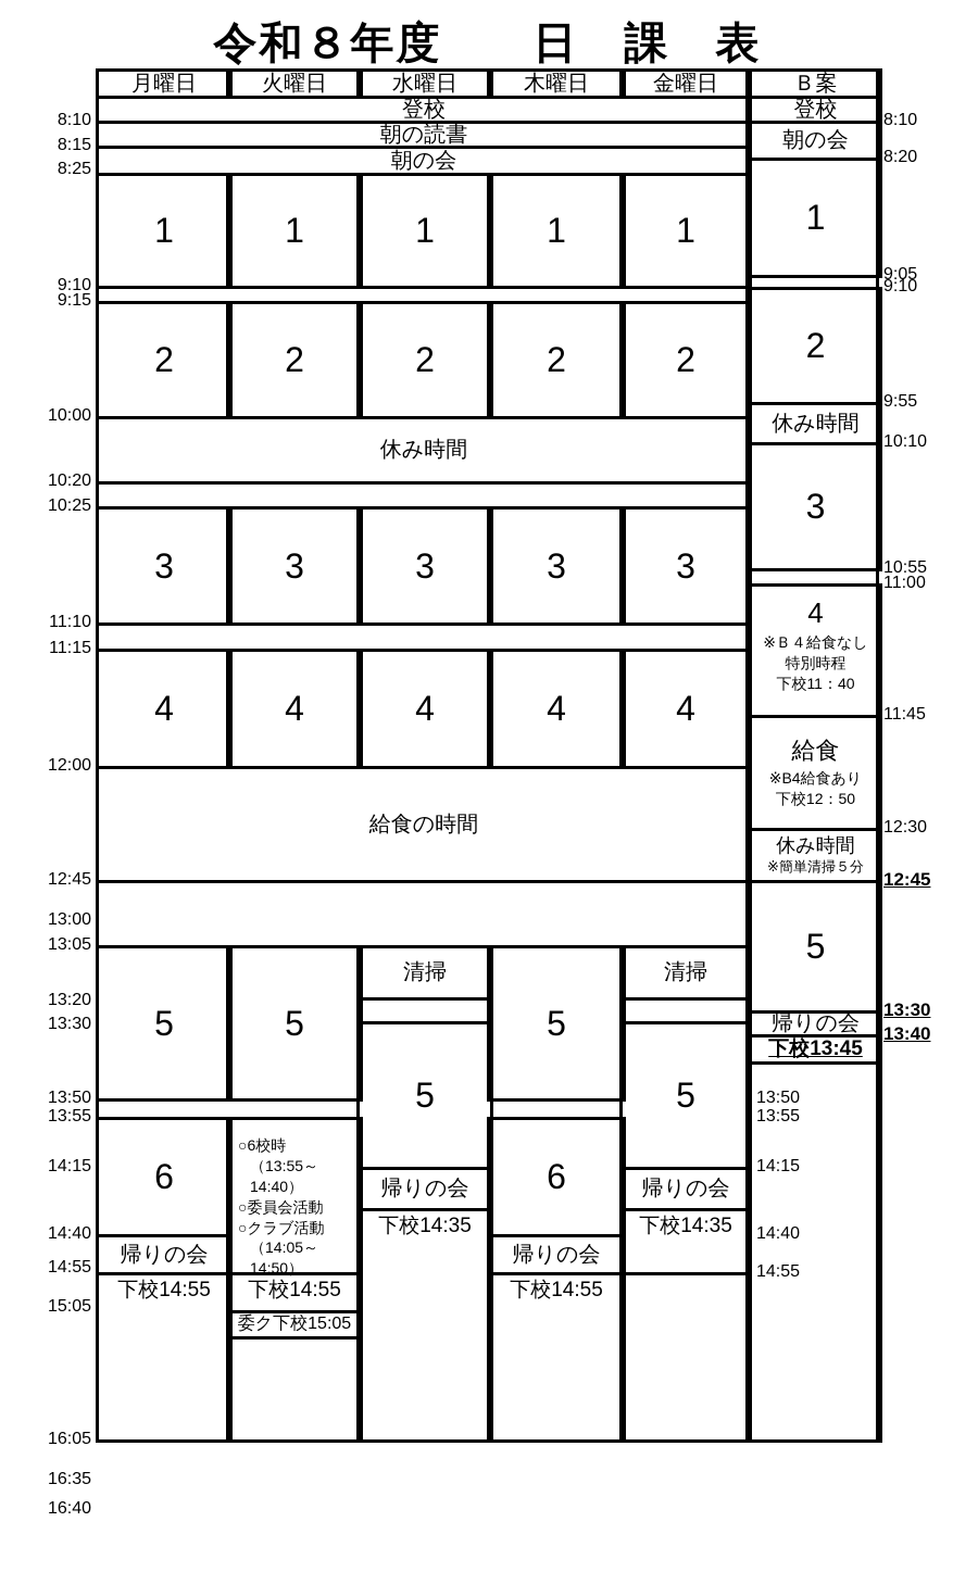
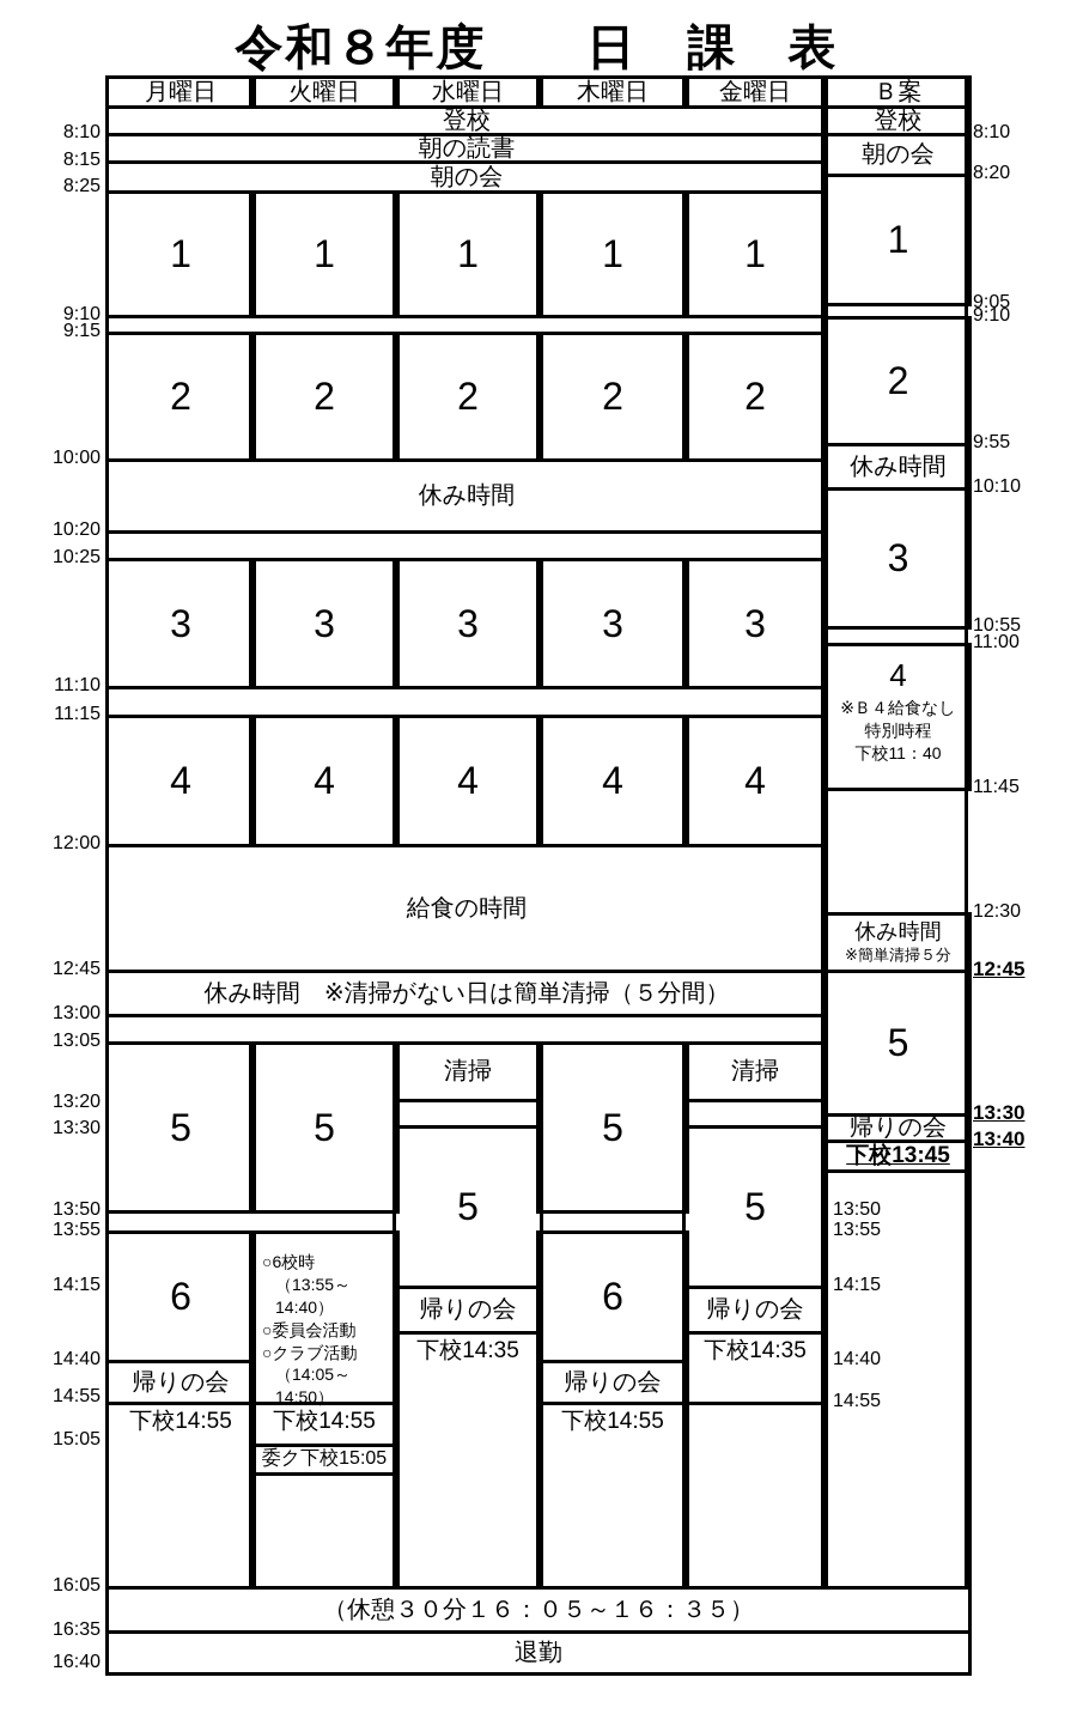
  令和８年度 日 課 表
  月曜日
  火曜日
  水曜日
  木曜日
  金曜日
  Ｂ案
  登校
  朝の読書
  朝の会
  1
  1
  1
  1
  1
  2
  2
  2
  2
  2
  休み時間
  3
  3
  3
  3
  3
  4
  4
  4
  4
  4
  給食の時間
+ 休み時間 ※清掃がない日は簡単清掃（５分間）
  5
  5
  清掃
  5
  5
  清掃
  5
  6
  ○6校時
  （13:55～14:40）
  ○委員会活動
  ○クラブ活動
  （14:05～14:50）
  6
  帰りの会
  帰りの会
  帰りの会
  帰りの会
  下校14:55
  下校14:55
  委ク下校15:05
  下校14:35
  下校14:55
  下校14:35
  登校
  朝の会
  1
  2
  休み時間
  3
  4
  ※Ｂ４給食なし
  特別時程
  下校11：40
- 給食
- ※B4給食あり
- 下校12：50
  休み時間
  ※簡単清掃５分
  5
  帰りの会
  下校13:45
+ （休憩３０分１６：０５～１６：３５）
+ 退勤
  8:10
  8:15
  8:25
  9:10
  9:15
  10:00
  10:20
  10:25
  11:10
  11:15
  12:00
  12:45
  13:00
  13:05
  13:20
  13:30
  13:50
  13:55
  14:15
  14:40
  14:55
  15:05
  16:05
  16:35
  16:40
  8:10
  8:20
  9:05
  9:10
  9:55
  10:10
  10:55
  11:00
  11:45
  12:30
  12:45
  13:30
  13:40
  13:50
  13:55
  14:15
  14:40
  14:55
